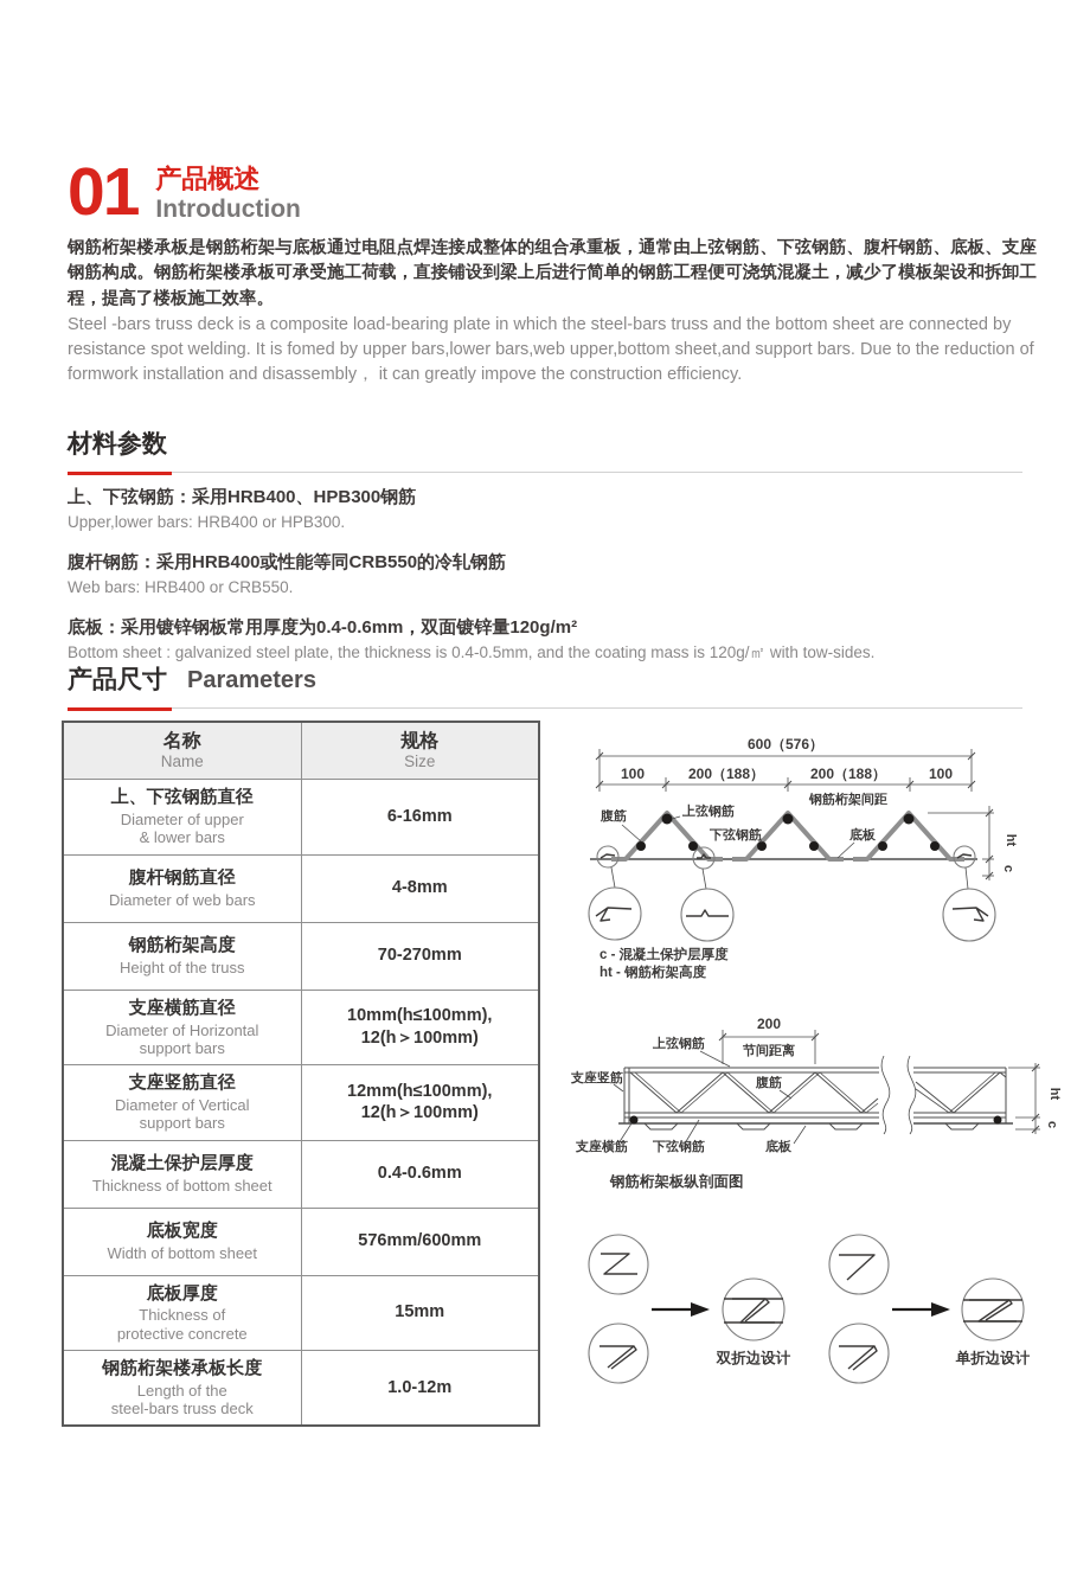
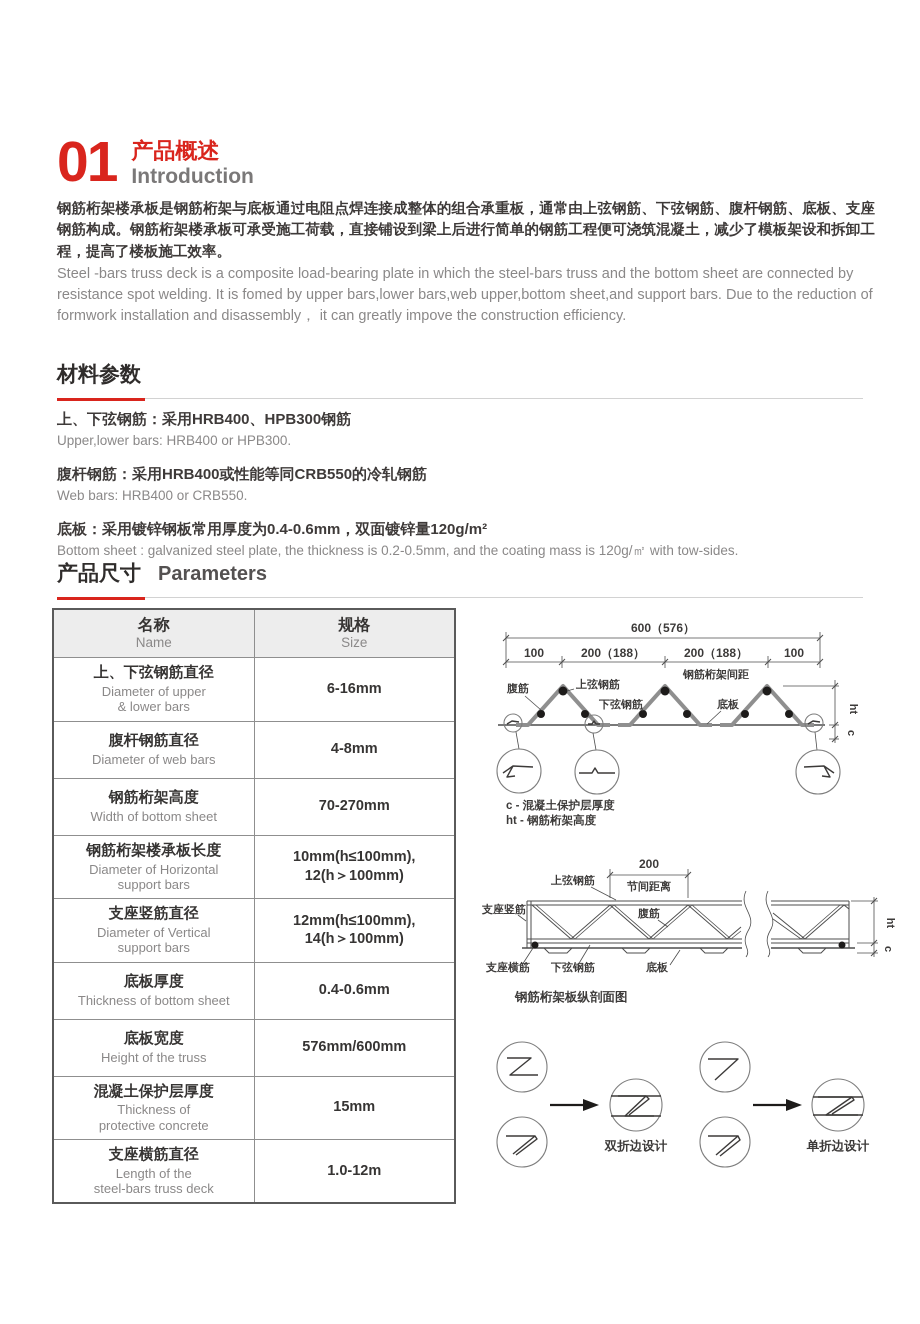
  01
  产品概述
  Introduction
  钢筋桁架楼承板是钢筋桁架与底板通过电阻点焊连接成整体的组合承重板，通常由上弦钢筋、下弦钢筋、腹杆钢筋、底板、支座钢筋构成。钢筋桁架楼承板可承受施工荷载，直接铺设到梁上后进行简单的钢筋工程便可浇筑混凝土，减少了模板架设和拆卸工程，提高了楼板施工效率。
  Steel -bars truss deck is a composite load-bearing plate in which the steel-bars truss and the bottom sheet are connected by resistance spot welding. It is fomed by upper bars,lower bars,web upper,bottom sheet,and support bars. Due to the reduction of formwork installation and disassembly， it can greatly impove the construction efficiency.
  材料参数
  上、下弦钢筋：采用HRB400、HPB300钢筋
  Upper,lower bars: HRB400 or HPB300.
  腹杆钢筋：采用HRB400或性能等同CRB550的冷轧钢筋
  Web bars: HRB400 or CRB550.
  底板：采用镀锌钢板常用厚度为0.4-0.6mm，双面镀锌量120g/m²
- Bottom sheet : galvanized steel plate, the thickness is 0.4-0.5mm, and the coating mass is 120g/㎡ with tow-sides.
+ Bottom sheet : galvanized steel plate, the thickness is 0.2-0.5mm, and the coating mass is 120g/㎡ with tow-sides.
  产品尺寸
  Parameters
  名称 Name	规格 Size
  上、下弦钢筋直径Diameter of upper & lower bars	6-16mm
  腹杆钢筋直径Diameter of web bars	4-8mm
- 钢筋桁架高度Height of the truss	70-270mm
+ 钢筋桁架高度Width of bottom sheet	70-270mm
- 支座横筋直径Diameter of Horizontal support bars	10mm(h≤100mm), 12(h＞100mm)
+ 钢筋桁架楼承板长度Diameter of Horizontal support bars	10mm(h≤100mm), 12(h＞100mm)
- 支座竖筋直径Diameter of Vertical support bars	12mm(h≤100mm), 12(h＞100mm)
+ 支座竖筋直径Diameter of Vertical support bars	12mm(h≤100mm), 14(h＞100mm)
- 混凝土保护层厚度Thickness of bottom sheet	0.4-0.6mm
+ 底板厚度Thickness of bottom sheet	0.4-0.6mm
- 底板宽度Width of bottom sheet	576mm/600mm
+ 底板宽度Height of the truss	576mm/600mm
- 底板厚度Thickness of protective concrete	15mm
+ 混凝土保护层厚度Thickness of protective concrete	15mm
- 钢筋桁架楼承板长度Length of the steel-bars truss deck	1.0-12m
+ 支座横筋直径Length of the steel-bars truss deck	1.0-12m
  600（576）
  100
  200（188）
  200（188）
  100
  钢筋桁架间距
  腹筋
  上弦钢筋
  下弦钢筋
  底板
  c - 混凝土保护层厚度
  ht - 钢筋桁架高度
  200
  节间距离
  上弦钢筋
  支座竖筋
  支座横筋
  下弦钢筋
  腹筋
  底板
  钢筋桁架板纵剖面图
  双折边设计
  单折边设计
